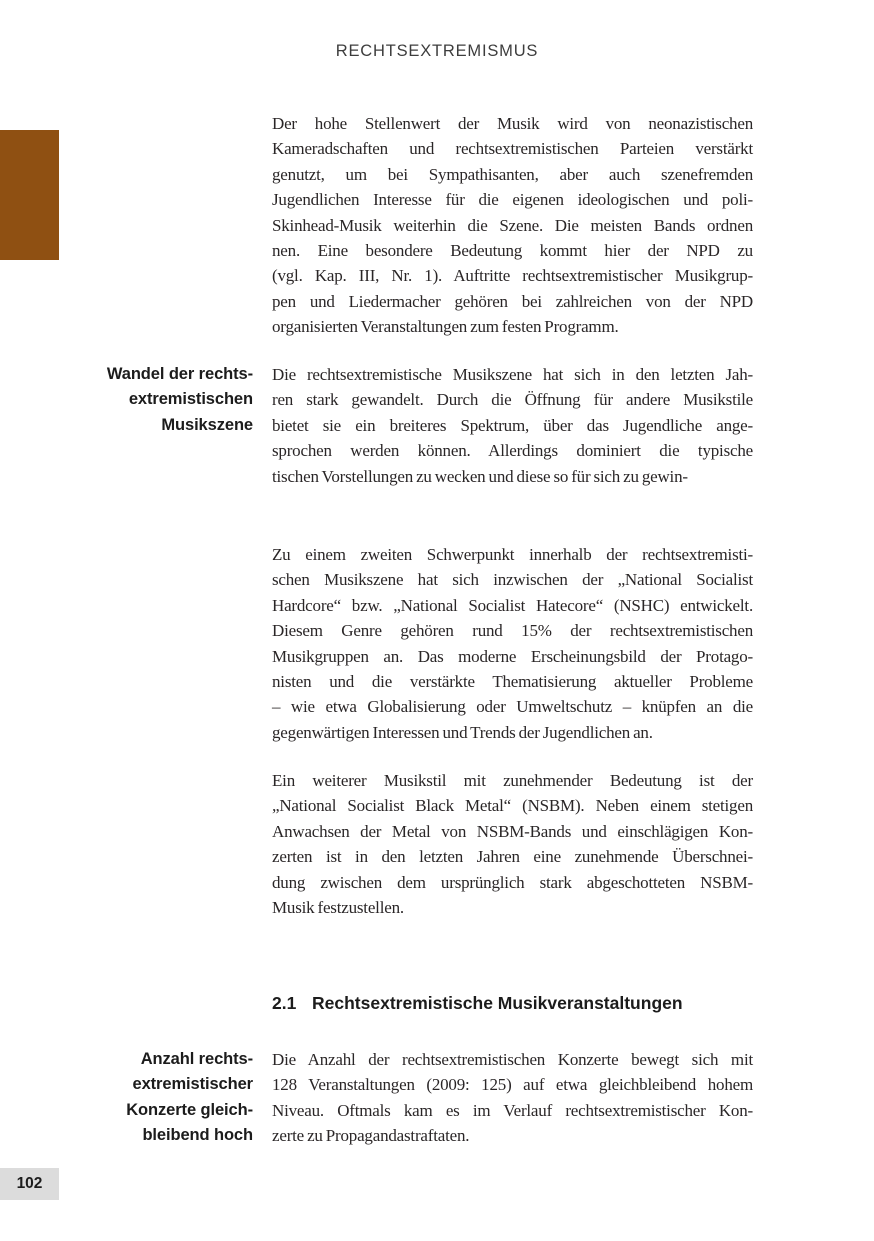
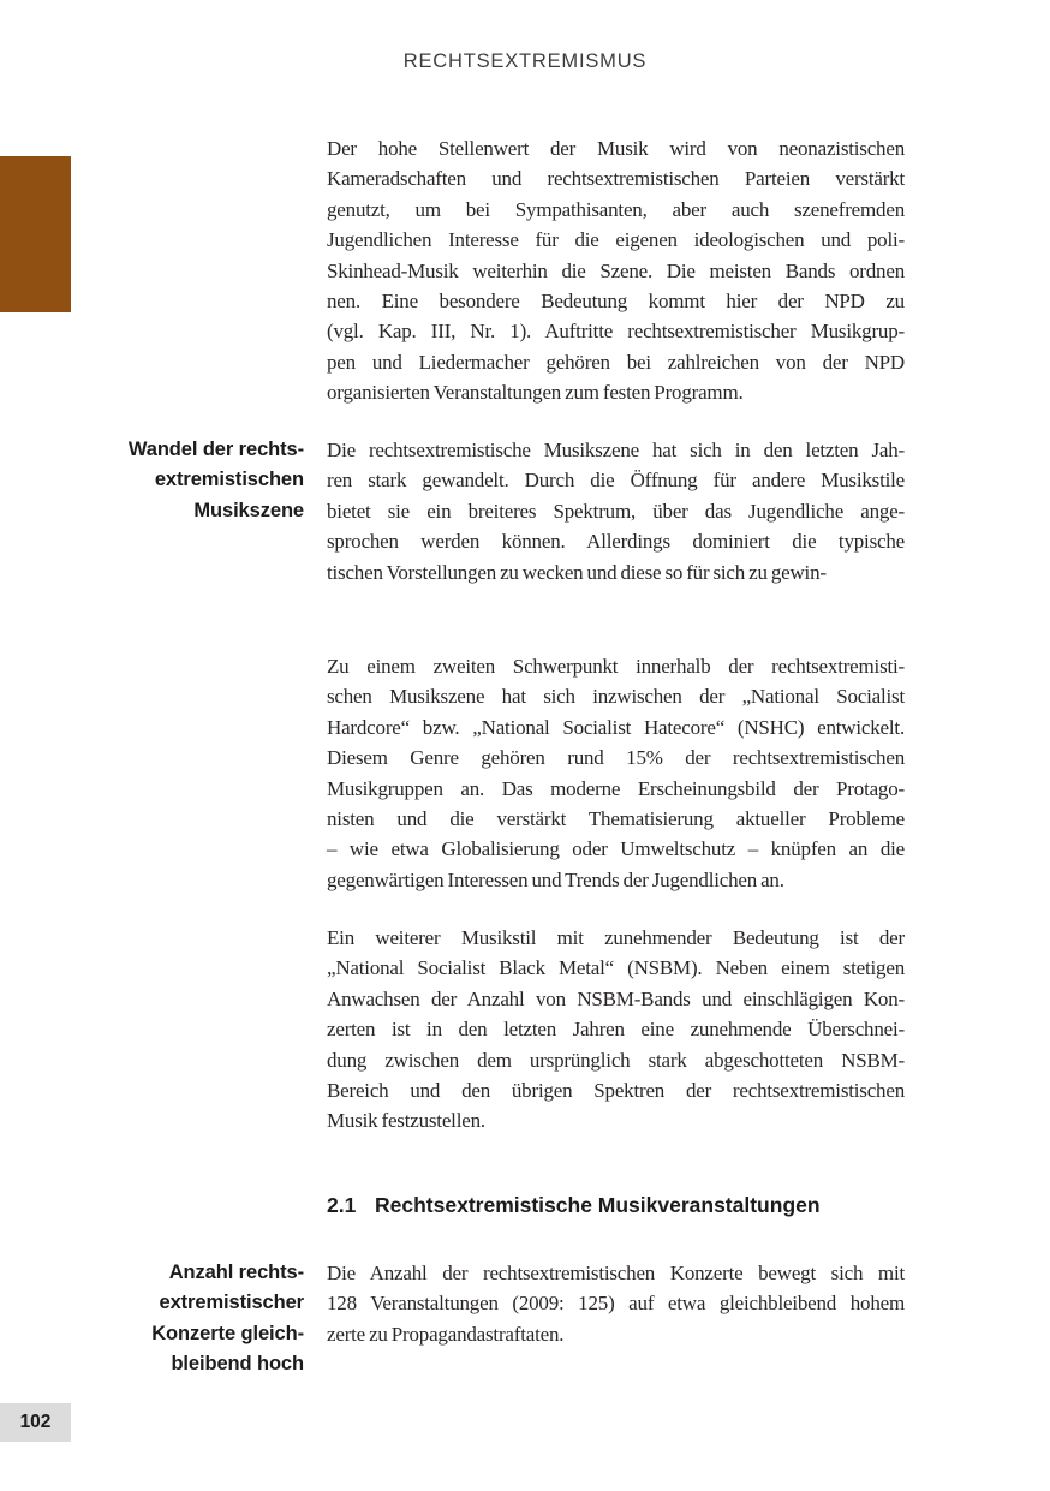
  RECHTSEXTREMISMUS
  Wandel der rechts-
  extremistischen
  Musikszene
  Anzahl rechts-
  extremistischer
  Konzerte gleich-
  bleibend hoch
  Der hohe Stellenwert der Musik wird von neonazistischen
  Kameradschaften und rechtsextremistischen Parteien verstärkt
  genutzt, um bei Sympathisanten, aber auch szenefremden
  Jugendlichen Interesse für die eigenen ideologischen und poli-
  Skinhead-Musik weiterhin die Szene. Die meisten Bands ordnen
  nen. Eine besondere Bedeutung kommt hier der NPD zu
  (vgl. Kap. III, Nr. 1). Auftritte rechtsextremistischer Musikgrup-
  pen und Liedermacher gehören bei zahlreichen von der NPD
  organisierten Veranstaltungen zum festen Programm.
  Die rechtsextremistische Musikszene hat sich in den letzten Jah-
  ren stark gewandelt. Durch die Öffnung für andere Musikstile
  bietet sie ein breiteres Spektrum, über das Jugendliche ange-
  sprochen werden können. Allerdings dominiert die typische
  tischen Vorstellungen zu wecken und diese so für sich zu gewin-
  Zu einem zweiten Schwerpunkt innerhalb der rechtsextremisti-
  schen Musikszene hat sich inzwischen der „National Socialist
  Hardcore“ bzw. „National Socialist Hatecore“ (NSHC) entwickelt.
  Diesem Genre gehören rund 15% der rechtsextremistischen
  Musikgruppen an. Das moderne Erscheinungsbild der Protago-
- nisten und die verstärkte Thematisierung aktueller Probleme
+ nisten und die verstärkt Thematisierung aktueller Probleme
  – wie etwa Globalisierung oder Umweltschutz – knüpfen an die
  gegenwärtigen Interessen und Trends der Jugendlichen an.
  Ein weiterer Musikstil mit zunehmender Bedeutung ist der
  „National Socialist Black Metal“ (NSBM). Neben einem stetigen
- Anwachsen der Metal von NSBM-Bands und einschlägigen Kon-
+ Anwachsen der Anzahl von NSBM-Bands und einschlägigen Kon-
  zerten ist in den letzten Jahren eine zunehmende Überschnei-
  dung zwischen dem ursprünglich stark abgeschotteten NSBM-
+ Bereich und den übrigen Spektren der rechtsextremistischen
  Musik festzustellen.
  2.1 Rechtsextremistische Musikveranstaltungen
  Die Anzahl der rechtsextremistischen Konzerte bewegt sich mit
  128 Veranstaltungen (2009: 125) auf etwa gleichbleibend hohem
- Niveau. Oftmals kam es im Verlauf rechtsextremistischer Kon-
  zerte zu Propagandastraftaten.
  102
